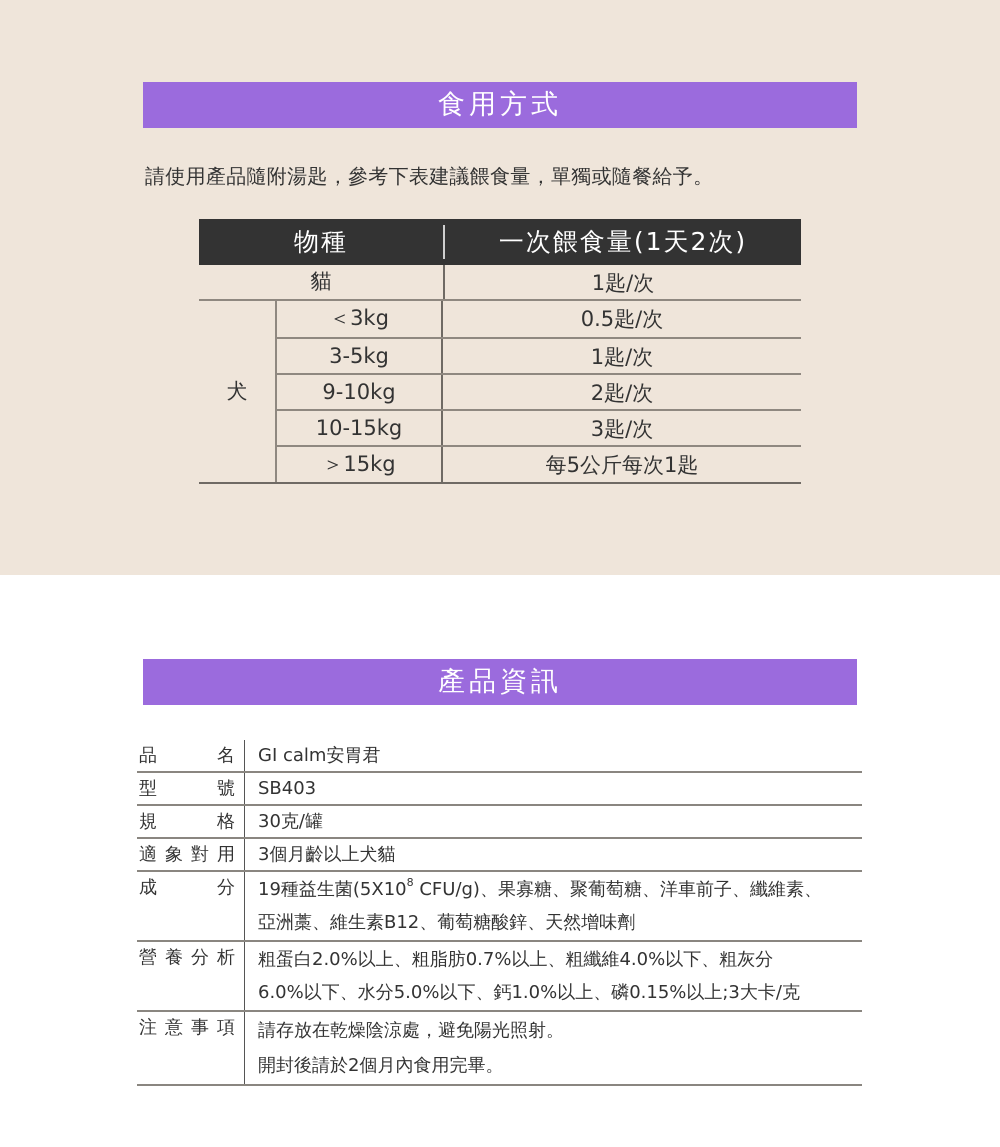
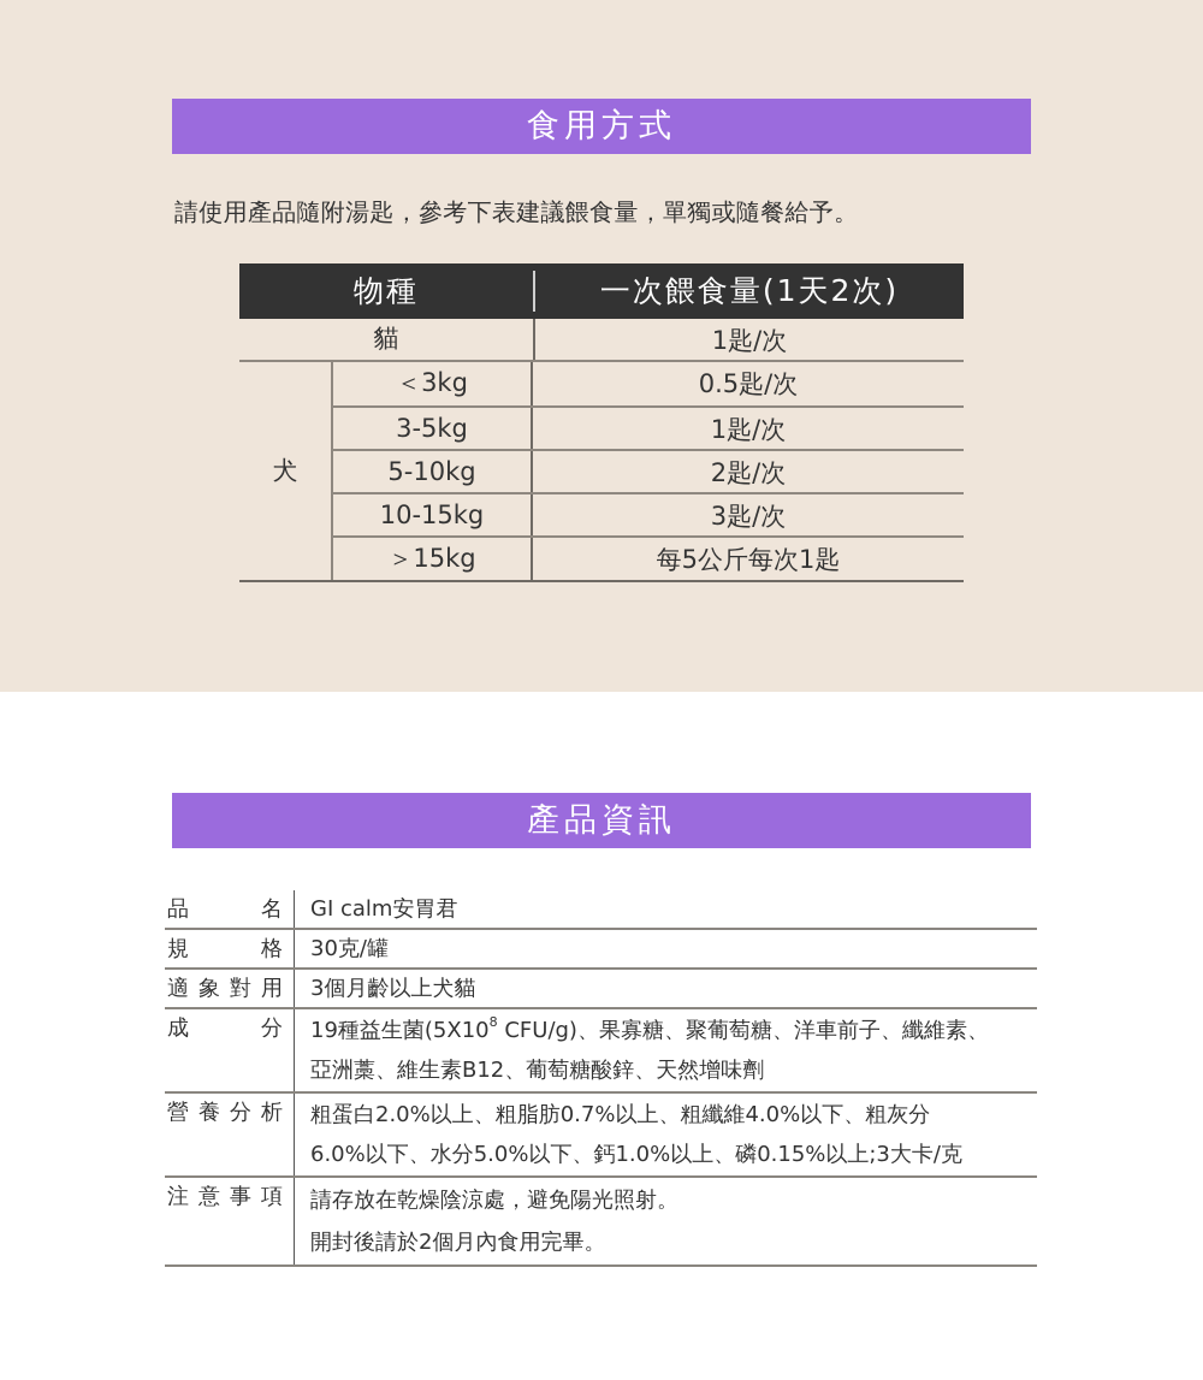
  食用方式
  請使用產品隨附湯匙，參考下表建議餵食量，單獨或隨餐給予。
  物種
  一次餵食量(1天2次)
  貓
  1匙/次
  犬
  ＜3kg
  0.5匙/次
  3-5kg
  1匙/次
- 9-10kg
+ 5-10kg
  2匙/次
  10-15kg
  3匙/次
  ＞15kg
  每5公斤每次1匙
  產品資訊
  品
  名
  GI calm安胃君
- 型
- 號
- SB403
  規
  格
  30克/罐
  適
  象
  對
  用
  3個月齡以上犬貓
  成
  分
  19種益生菌(5X108 CFU/g)、果寡糖、聚葡萄糖、洋車前子、纖維素、
  亞洲藁、維生素B12、葡萄糖酸鋅、天然增味劑
  營
  養
  分
  析
  粗蛋白2.0%以上、粗脂肪0.7%以上、粗纖維4.0%以下、粗灰分
  6.0%以下、水分5.0%以下、鈣1.0%以上、磷0.15%以上;3大卡/克
  注
  意
  事
  項
  請存放在乾燥陰涼處，避免陽光照射。
  開封後請於2個月內食用完畢。
